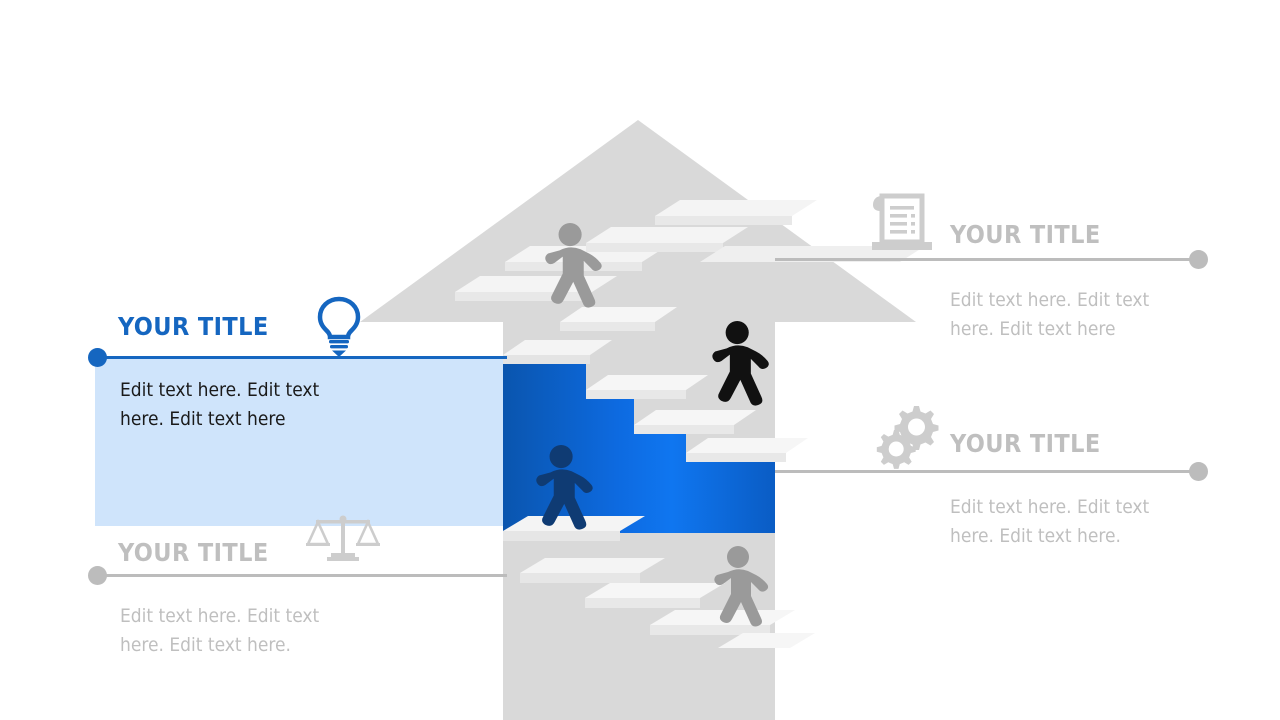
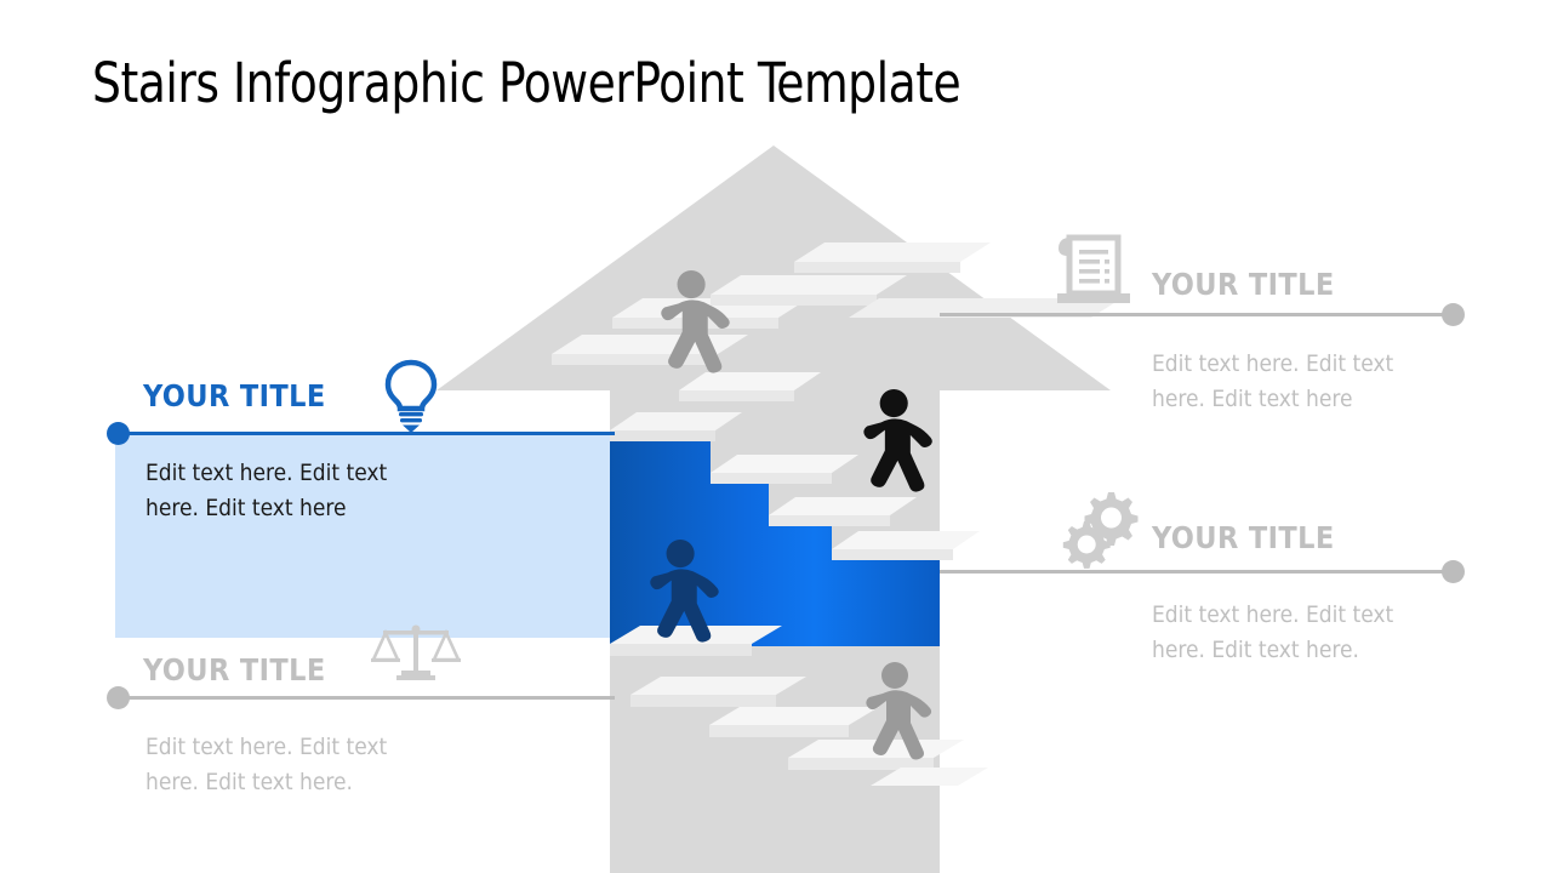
+ Stairs Infographic PowerPoint Template
  YOUR TITLE
  Edit text here. Edit text here. Edit text here
  YOUR TITLE
  Edit text here. Edit text here. Edit text here.
  YOUR TITLE
  Edit text here. Edit text here. Edit text here
  YOUR TITLE
  Edit text here. Edit text here. Edit text here.
